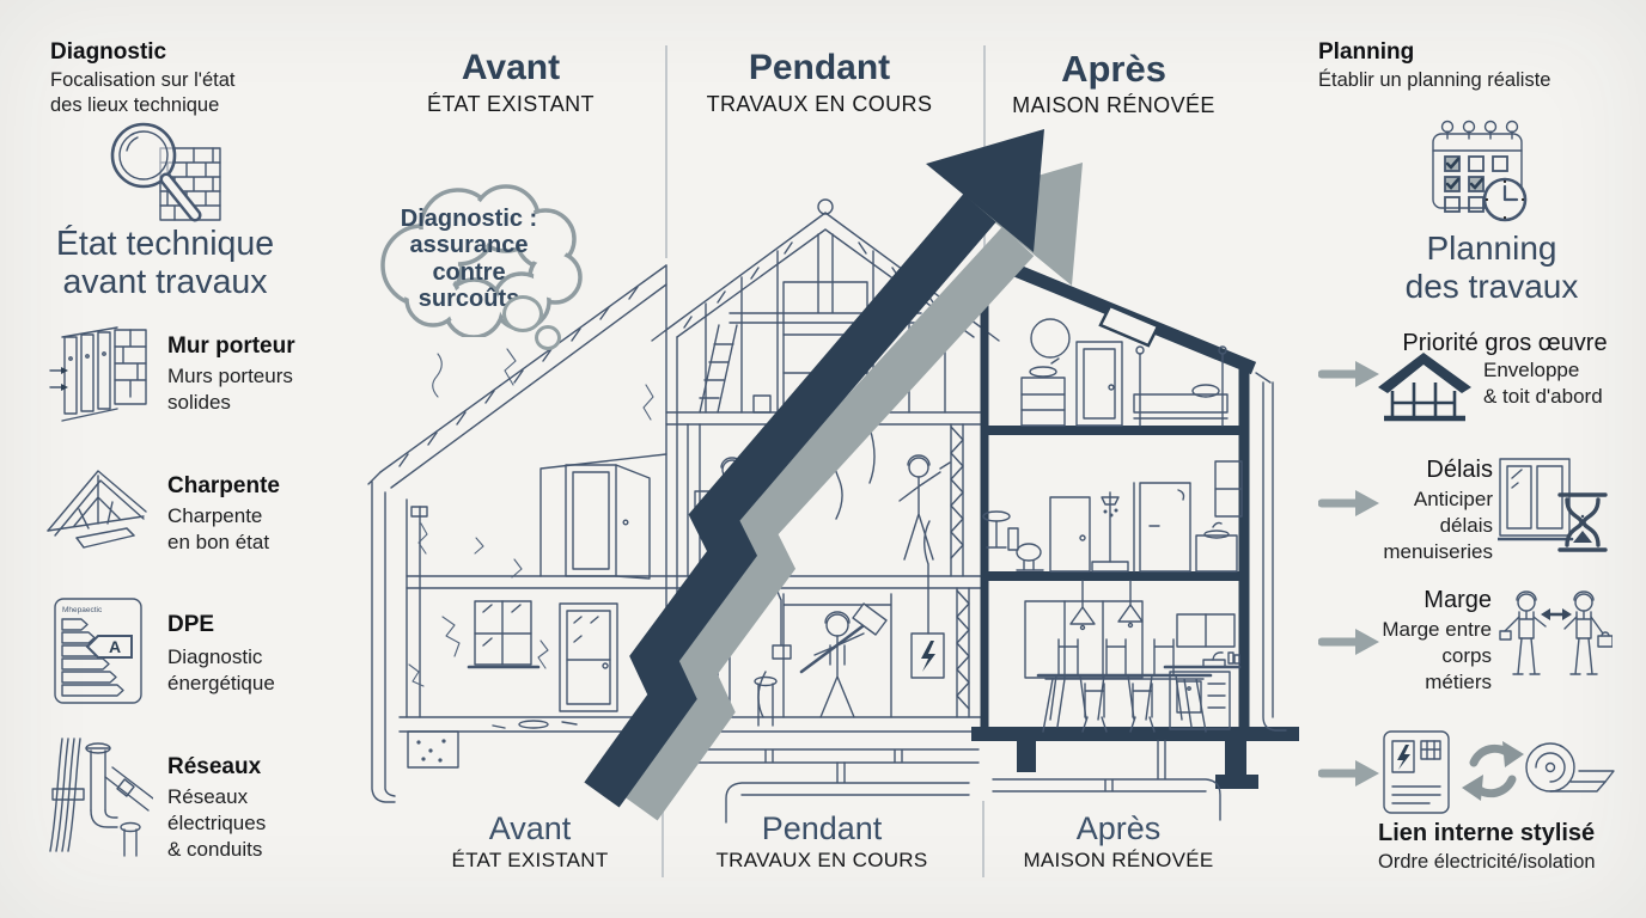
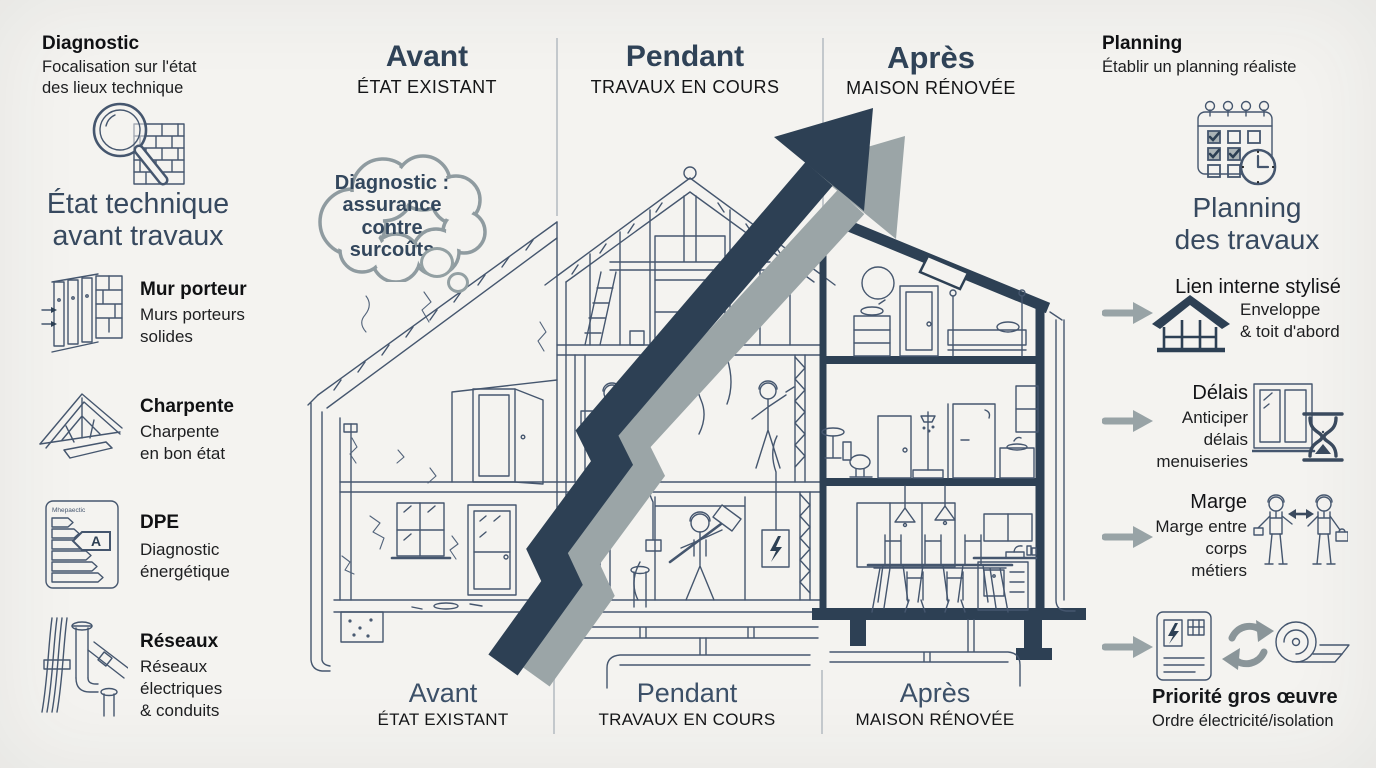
  Diagnostic
  Focalisation sur l'état
  des lieux technique
  État technique
  avant travaux
  Mur porteur
  Murs porteurs
  solides
  Charpente
  Charpente
  en bon état
  A
  DPE
  Diagnostic
  énergétique
  Réseaux
  Réseaux
  électriques
  & conduits
  Avant
  ÉTAT EXISTANT
  Pendant
  TRAVAUX EN COURS
  Après
  MAISON RÉNOVÉE
  Diagnostic :
  assurance
  contre
  surcoût
  Avant
  ÉTAT EXISTANT
  Pendant
  TRAVAUX EN COURS
  Après
  MAISON RÉNOVÉE
  Planning
  Établir un planning réaliste
  Planning
  des travaux
- Priorité gros œuvre
+ Lien interne stylisé
  Enveloppe
  & toit d'abord
  Délais
  Anticiper
  délais
  menuiseries
  Marge
  Marge entre
  corps
  métiers
- Lien interne stylisé
+ Priorité gros œuvre
  Ordre électricité/isolation
